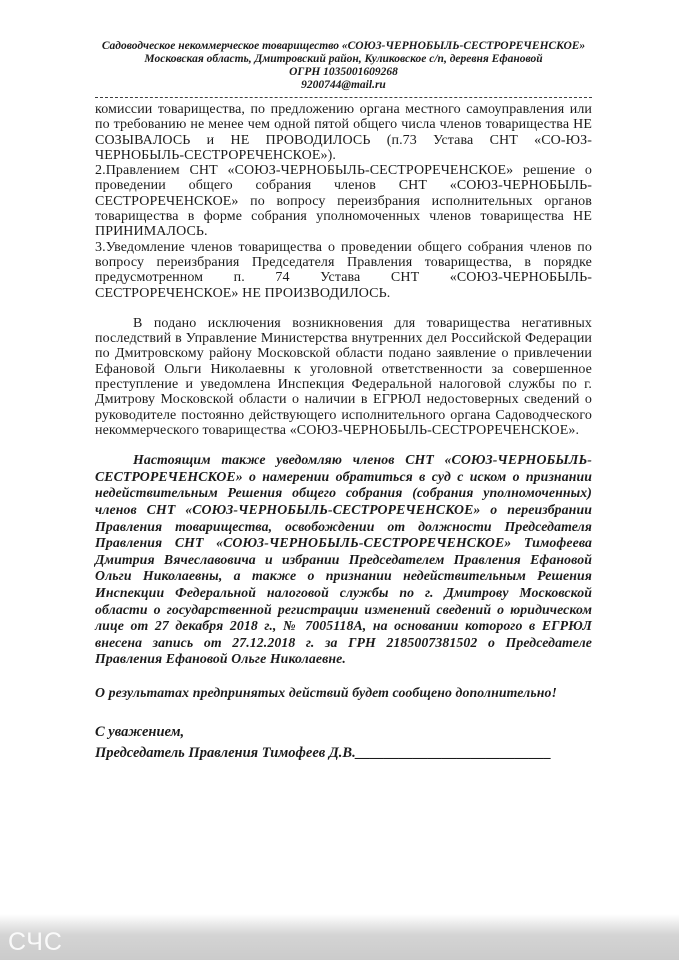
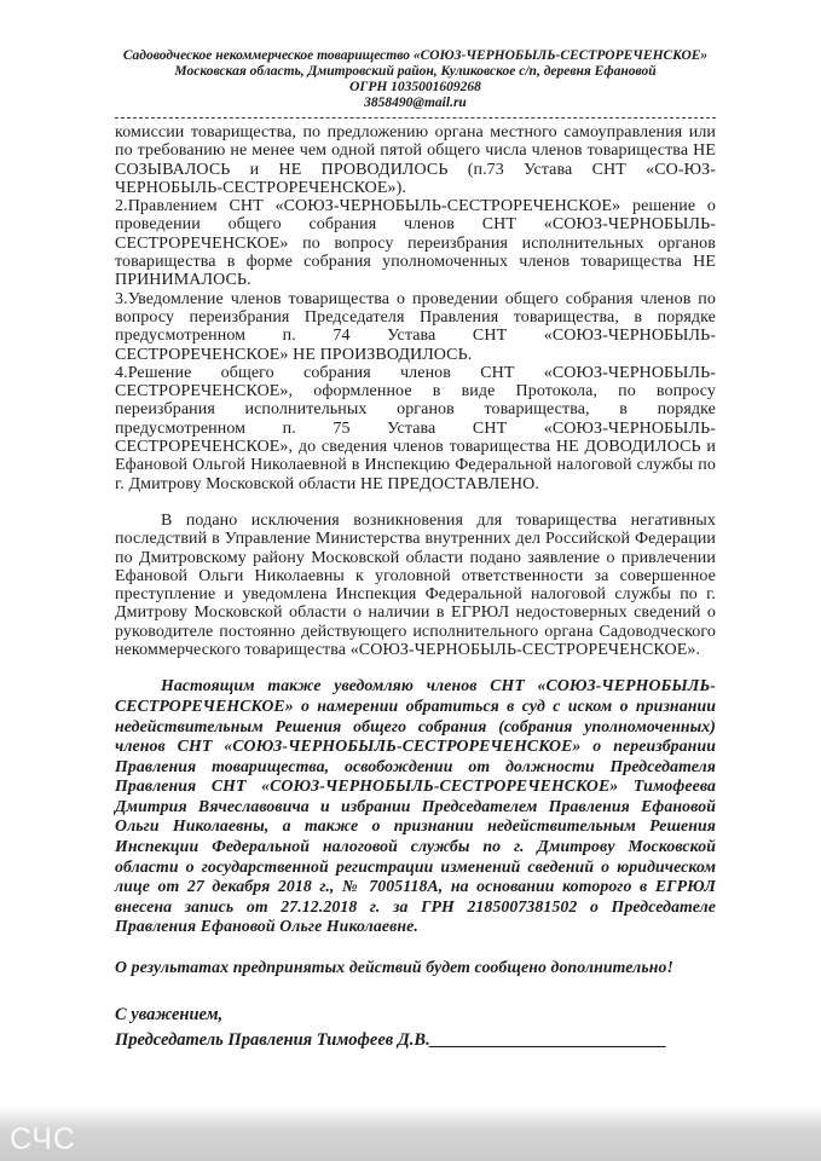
  Садоводческое некоммерческое товарищество «СОЮЗ-ЧЕРНОБЫЛЬ-СЕСТРОРЕЧЕНСКОЕ»
  Московская область, Дмитровский район, Куликовское с/п, деревня Ефановой
  ОГРН 1035001609268
- 9200744@mail.ru
+ 3858490@mail.ru
  комиссии товарищества, по предложению органа местного самоуправления или по требованию не менее чем одной пятой общего числа членов товарищества НЕ СОЗЫВАЛОСЬ и НЕ ПРОВОДИЛОСЬ (п.73 Устава СНТ «СО-ЮЗ-ЧЕРНОБЫЛЬ-СЕСТРОРЕЧЕНСКОЕ»).
  2.Правлением СНТ «СОЮЗ-ЧЕРНОБЫЛЬ-СЕСТРОРЕЧЕНСКОЕ» решение о проведении общего собрания членов СНТ «СОЮЗ-ЧЕРНОБЫЛЬ-СЕСТРОРЕЧЕНСКОЕ» по вопросу переизбрания исполнительных органов товарищества в форме собрания уполномоченных членов товарищества НЕ ПРИНИМАЛОСЬ.
  3.Уведомление членов товарищества о проведении общего собрания членов по вопросу переизбрания Председателя Правления товарищества, в порядке предусмотренном п. 74 Устава СНТ «СОЮЗ-ЧЕРНОБЫЛЬ-СЕСТРОРЕЧЕНСКОЕ» НЕ ПРОИЗВОДИЛОСЬ.
+ 4.Решение общего собрания членов СНТ «СОЮЗ-ЧЕРНОБЫЛЬ-СЕСТРОРЕЧЕНСКОЕ», оформленное в виде Протокола, по вопросу переизбрания исполнительных органов товарищества, в порядке предусмотренном п. 75 Устава СНТ «СОЮЗ-ЧЕРНОБЫЛЬ-СЕСТРОРЕЧЕНСКОЕ», до сведения членов товарищества НЕ ДОВОДИЛОСЬ и Ефановой Ольгой Николаевной в Инспекцию Федеральной налоговой службы по г. Дмитрову Московской области НЕ ПРЕДОСТАВЛЕНО.
  В подано исключения возникновения для товарищества негативных последствий в Управление Министерства внутренних дел Российской Федерации по Дмитровскому району Московской области подано заявление о привлечении Ефановой Ольги Николаевны к уголовной ответственности за совершенное преступление и уведомлена Инспекция Федеральной налоговой службы по г. Дмитрову Московской области о наличии в ЕГРЮЛ недостоверных сведений о руководителе постоянно действующего исполнительного органа Садоводческого некоммерческого товарищества «СОЮЗ-ЧЕРНОБЫЛЬ-СЕСТРОРЕЧЕНСКОЕ».
  Настоящим также уведомляю членов СНТ «СОЮЗ-ЧЕРНОБЫЛЬ-СЕСТРОРЕЧЕНСКОЕ» о намерении обратиться в суд с иском о признании недействительным Решения общего собрания (собрания уполномоченных) членов СНТ «СОЮЗ-ЧЕРНОБЫЛЬ-СЕСТРОРЕЧЕНСКОЕ» о переизбрании Правления товарищества, освобождении от должности Председателя Правления СНТ «СОЮЗ-ЧЕРНОБЫЛЬ-СЕСТРОРЕЧЕНСКОЕ» Тимофеева Дмитрия Вячеславовича и избрании Председателем Правления Ефановой Ольги Николаевны, а также о признании недействительным Решения Инспекции Федеральной налоговой службы по г. Дмитрову Московской области о государственной регистрации изменений сведений о юридическом лице от 27 декабря 2018 г., № 7005118А, на основании которого в ЕГРЮЛ внесена запись от 27.12.2018 г. за ГРН 2185007381502 о Председателе Правления Ефановой Ольге Николаевне.
  О результатах предпринятых действий будет сообщено дополнительно!
  С уважением,
  Председатель Правления Тимофеев Д.В.___________________________
  СЧС
